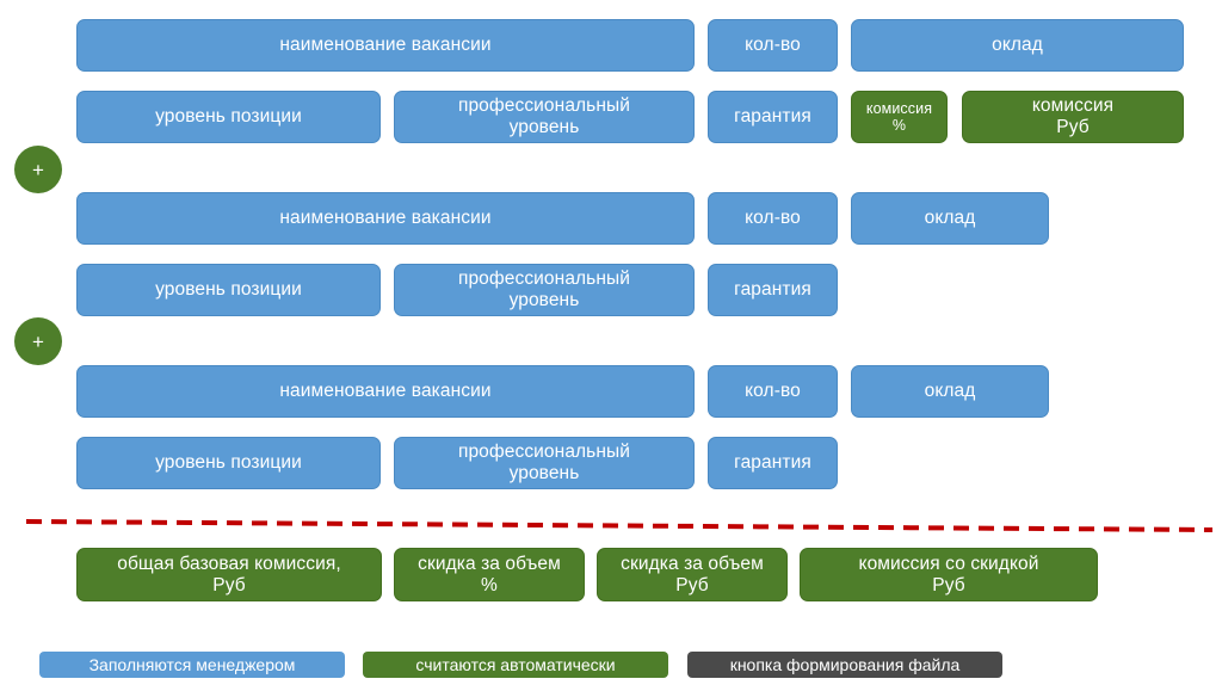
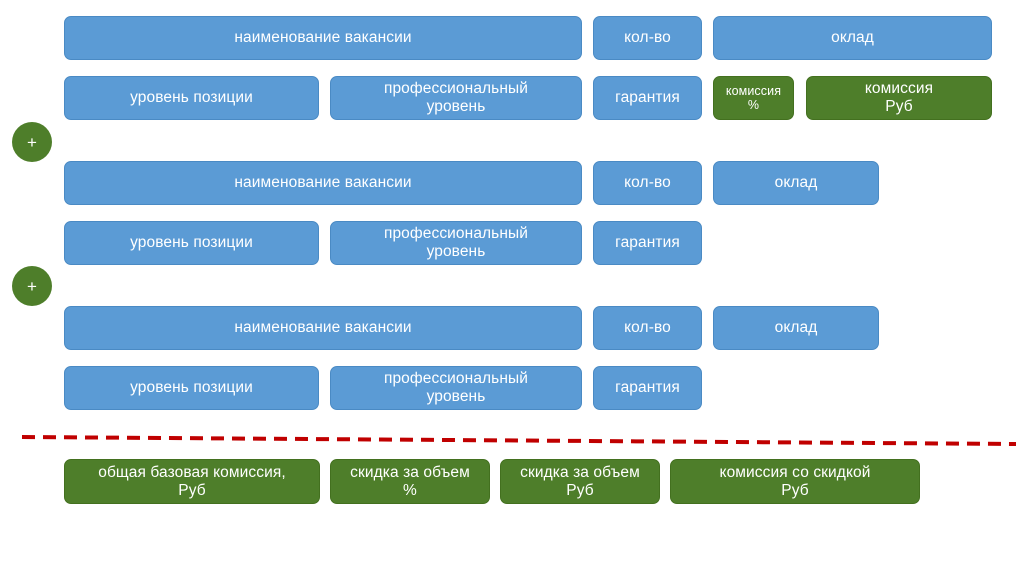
  наименование вакансии
  кол-во
  оклад
  уровень позиции
  профессиональный
  уровень
  гарантия
  комиссия
  %
  комиссия
  Руб
  +
  наименование вакансии
  кол-во
  оклад
  уровень позиции
  профессиональный
  уровень
  гарантия
  +
  наименование вакансии
  кол-во
  оклад
  уровень позиции
  профессиональный
  уровень
  гарантия
  общая базовая комиссия,
  Руб
  скидка за объем
  %
  скидка за объем
  Руб
  комиссия со скидкой
  Руб
- Заполняются менеджером
- считаются автоматически
- кнопка формирования файла
